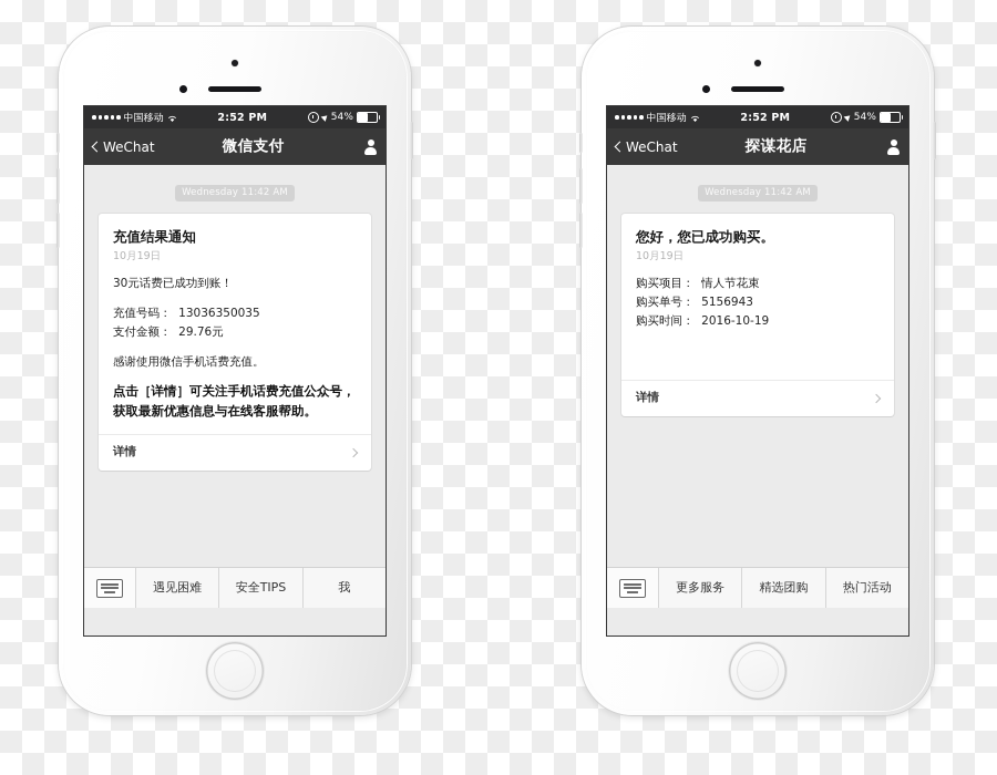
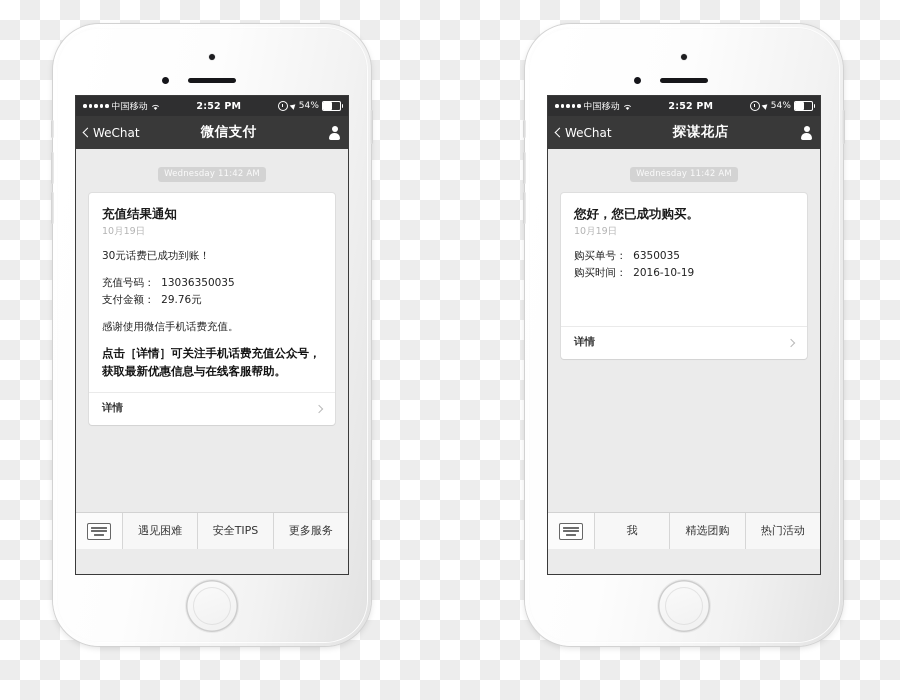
  中国移动
  2:52 PM
  54%
  WeChat
  微信支付
  Wednesday 11:42 AM
  充值结果通知
  10月19日
  30元话费已成功到账！
  充值号码： 13036350035
  支付金额： 29.76元
  感谢使用微信手机话费充值。
  点击［详情］可关注手机话费充值公众号，获取最新优惠信息与在线客服帮助。
  详情
  遇见困难
  安全TIPS
- 我
+ 更多服务
  中国移动
  2:52 PM
  54%
  WeChat
  探谋花店
  Wednesday 11:42 AM
  您好，您已成功购买。
  10月19日
- 购买项目： 情人节花束
- 购买单号： 5156943
+ 购买单号： 6350035
  购买时间： 2016-10-19
  详情
- 更多服务
+ 我
  精选团购
  热门活动
